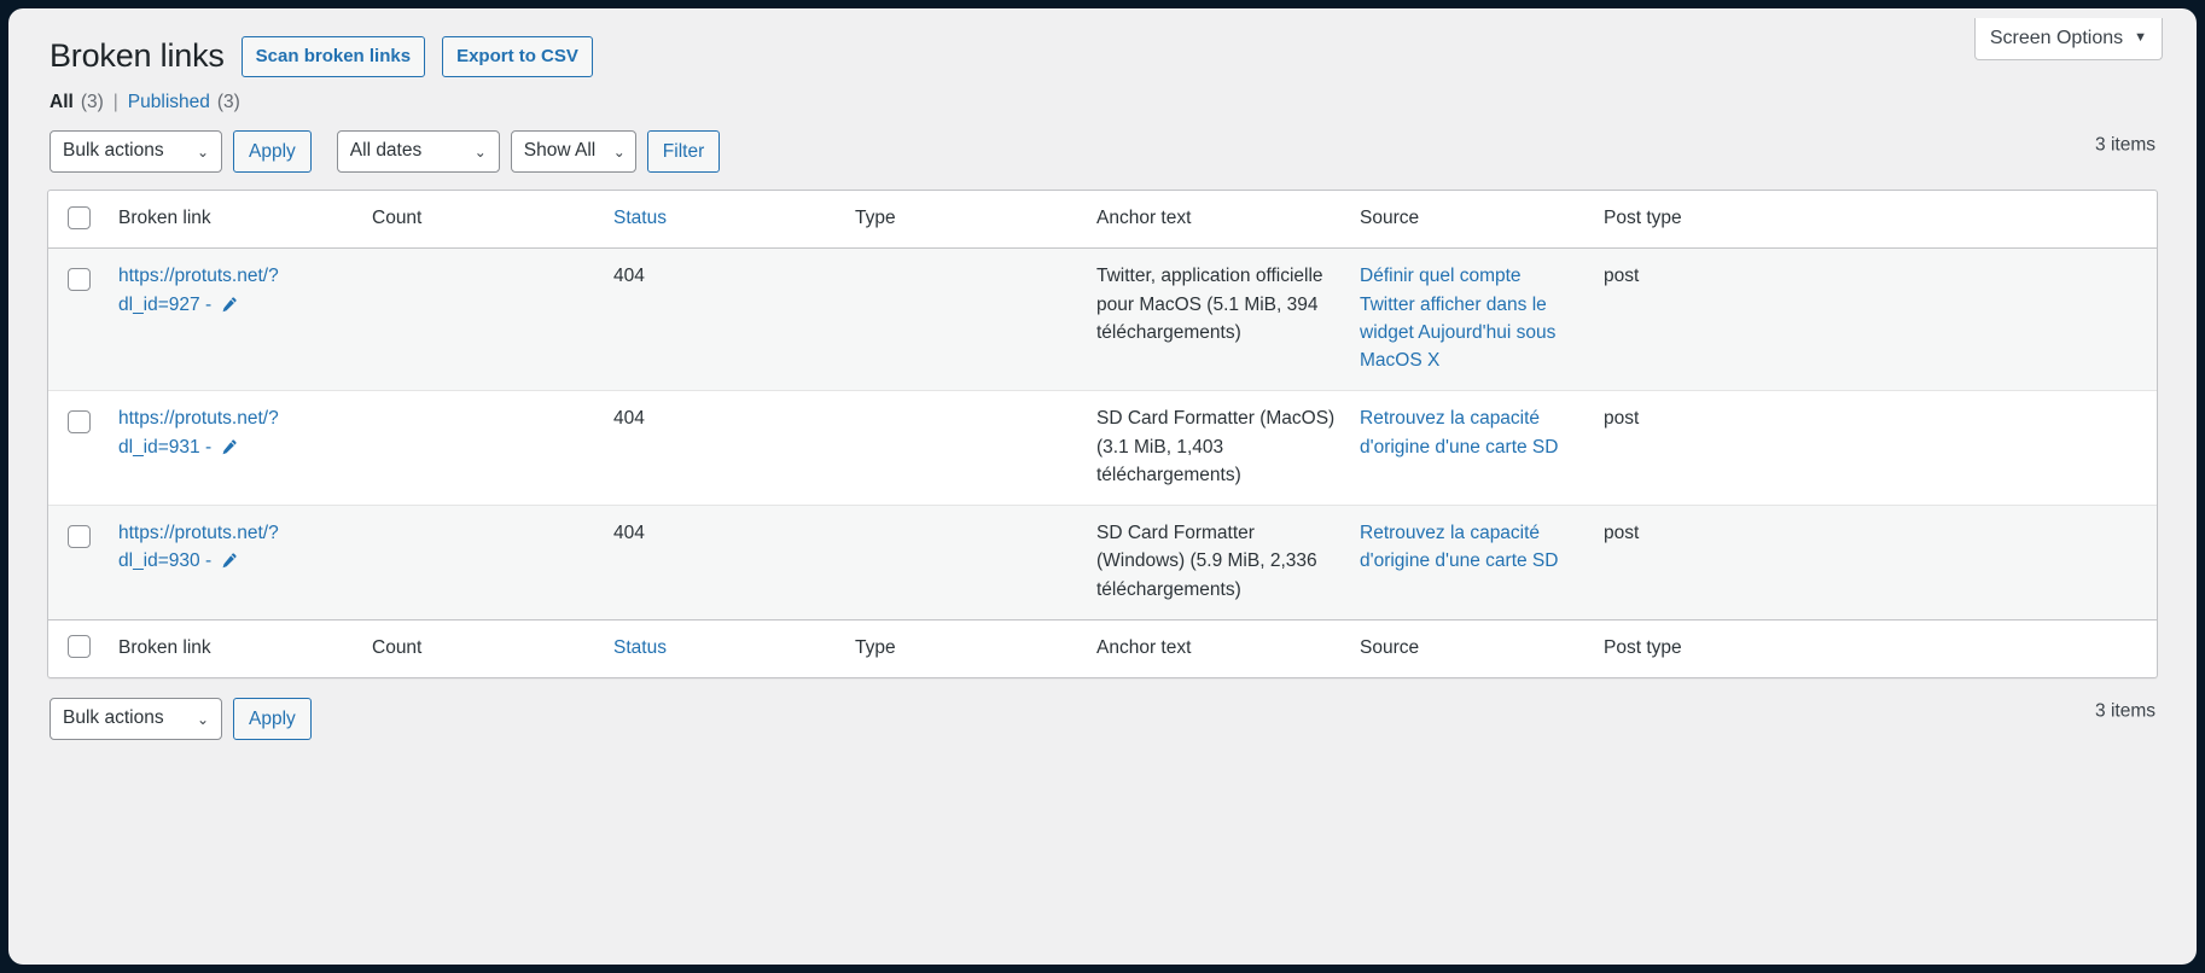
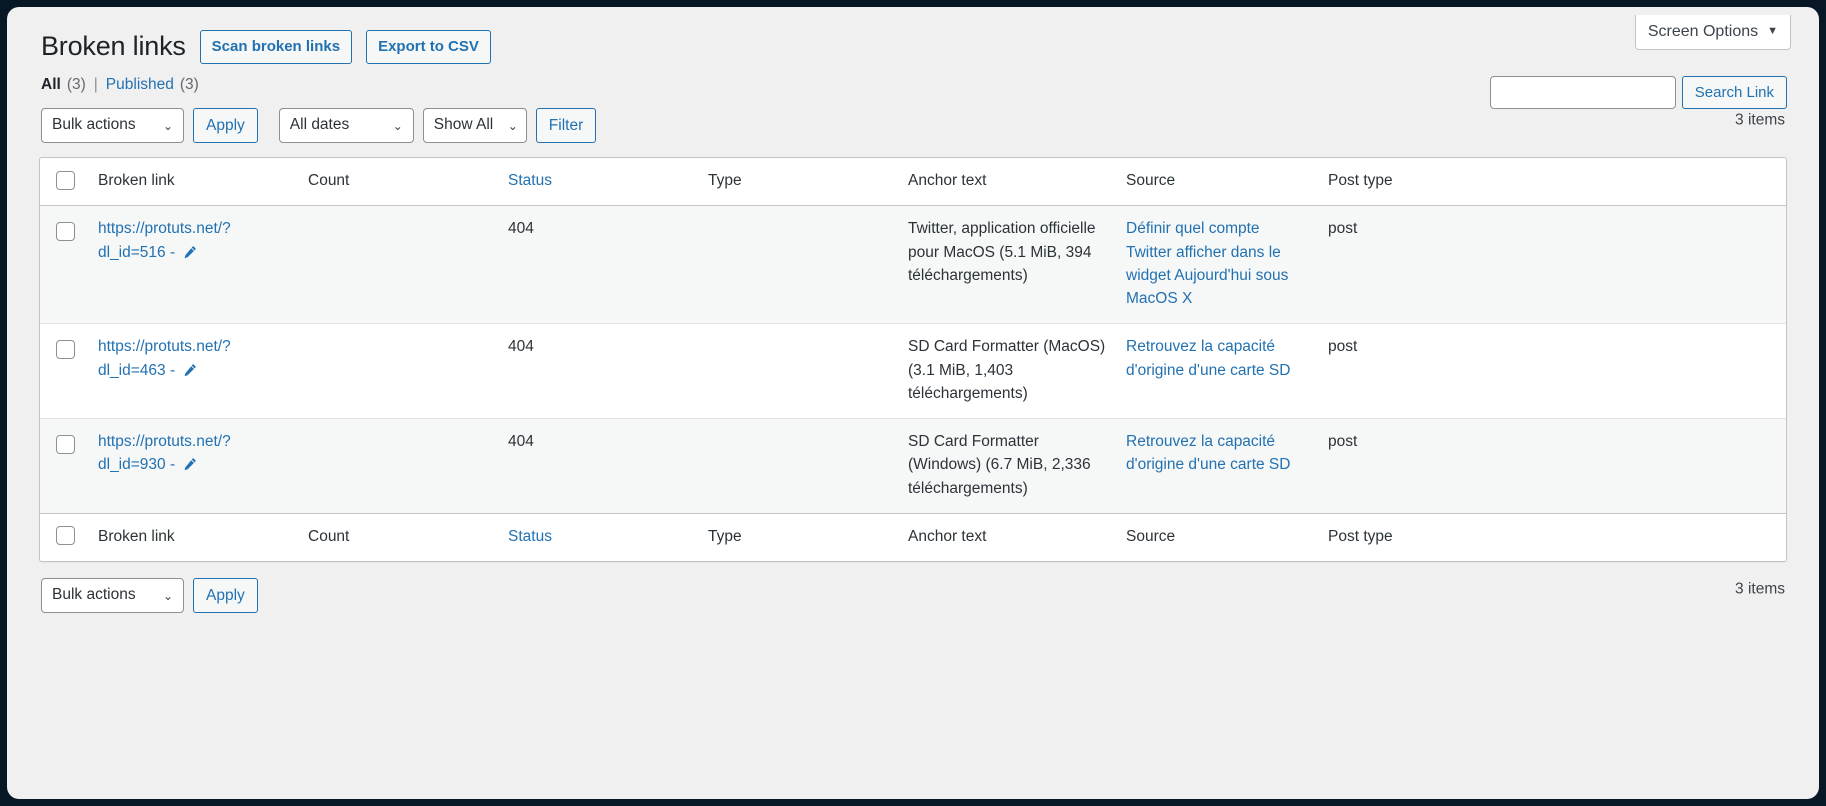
  Screen Options
  ▼
  Broken links
  Scan broken links
  Export to CSV
  All
  (3)
  |
  Published
  (3)
+ Search Link
  Bulk actions
  ⌄
  Apply
  All dates
  ⌄
  Show All
  ⌄
  Filter
  3 items
  	Broken link	Count	Status	Type	Anchor text	Source	Post type
- 	https://protuts.net/?dl_id=927 -		404		Twitter, application officielle pour MacOS (5.1 MiB, 394 téléchargements)	Définir quel compte Twitter afficher dans le widget Aujourd'hui sous MacOS X	post
+ 	https://protuts.net/?dl_id=516 -		404		Twitter, application officielle pour MacOS (5.1 MiB, 394 téléchargements)	Définir quel compte Twitter afficher dans le widget Aujourd'hui sous MacOS X	post
- 	https://protuts.net/?dl_id=931 -		404		SD Card Formatter (MacOS) (3.1 MiB, 1,403 téléchargements)	Retrouvez la capacité d'origine d'une carte SD	post
+ 	https://protuts.net/?dl_id=463 -		404		SD Card Formatter (MacOS) (3.1 MiB, 1,403 téléchargements)	Retrouvez la capacité d'origine d'une carte SD	post
- 	https://protuts.net/?dl_id=930 -		404		SD Card Formatter (Windows) (5.9 MiB, 2,336 téléchargements)	Retrouvez la capacité d'origine d'une carte SD	post
+ 	https://protuts.net/?dl_id=930 -		404		SD Card Formatter (Windows) (6.7 MiB, 2,336 téléchargements)	Retrouvez la capacité d'origine d'une carte SD	post
  	Broken link	Count	Status	Type	Anchor text	Source	Post type
  Bulk actions
  ⌄
  Apply
  3 items
